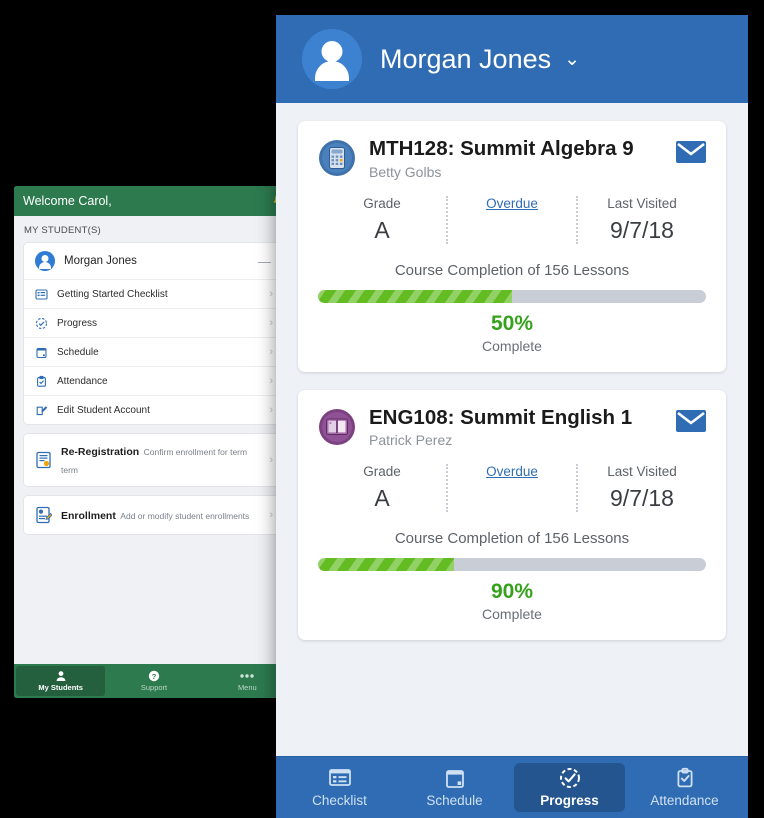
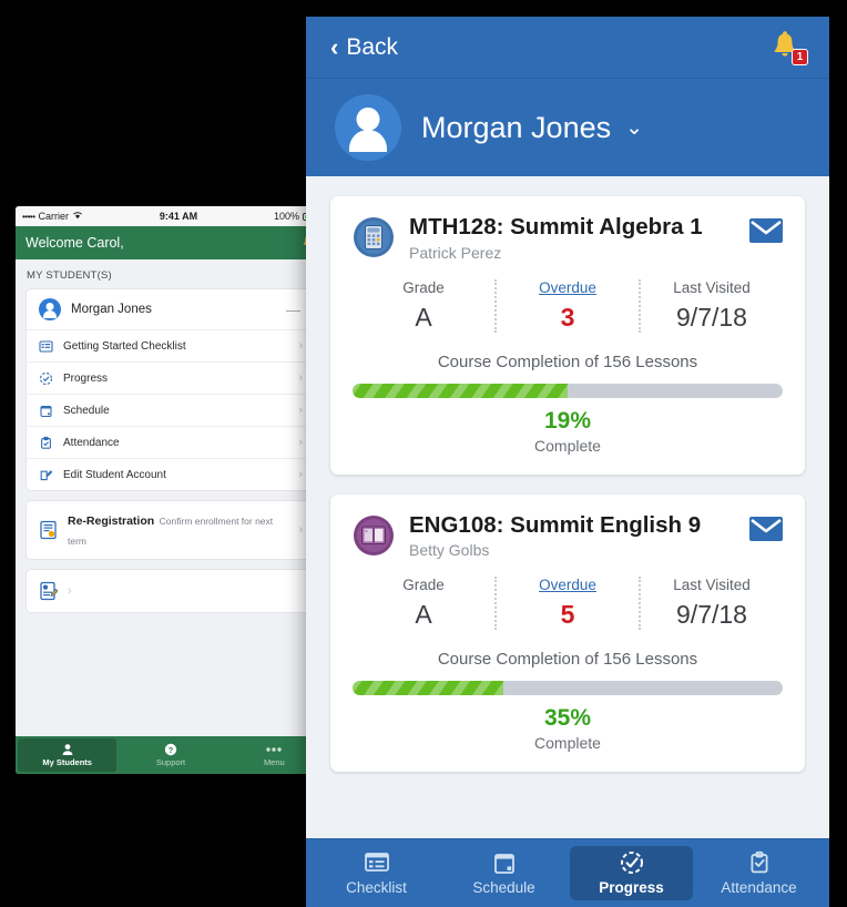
+ •••••
+ Carrier
+ 9:41 AM
+ 100%
  Welcome Carol,
  MY STUDENT(S)
  Morgan Jones
  —
  Getting Started Checklist
  ›
  Progress
  ›
  Schedule
  ›
  Attendance
  ›
  Edit Student Account
  ›
- Re-Registration Confirm enrollment for term term
+ Re-Registration Confirm enrollment for next term
  ›
- Enrollment Add or modify student enrollments
  ›
  My Students
  ?
  Support
  Menu
+ ‹
+ Back
+ 1
  Morgan Jones
  ⌄
- MTH128: Summit Algebra 9
+ MTH128: Summit Algebra 1
- Betty Golbs
+ Patrick Perez
  Grade
  A
  Overdue
+ 3
  Last Visited
  9/7/18
  Course Completion of 156 Lessons
- 50%
+ 19%
  Complete
- ENG108: Summit English 1
+ ENG108: Summit English 9
- Patrick Perez
+ Betty Golbs
  Grade
  A
  Overdue
+ 5
  Last Visited
  9/7/18
  Course Completion of 156 Lessons
- 90%
+ 35%
  Complete
  Checklist
  Schedule
  Progress
  Attendance
